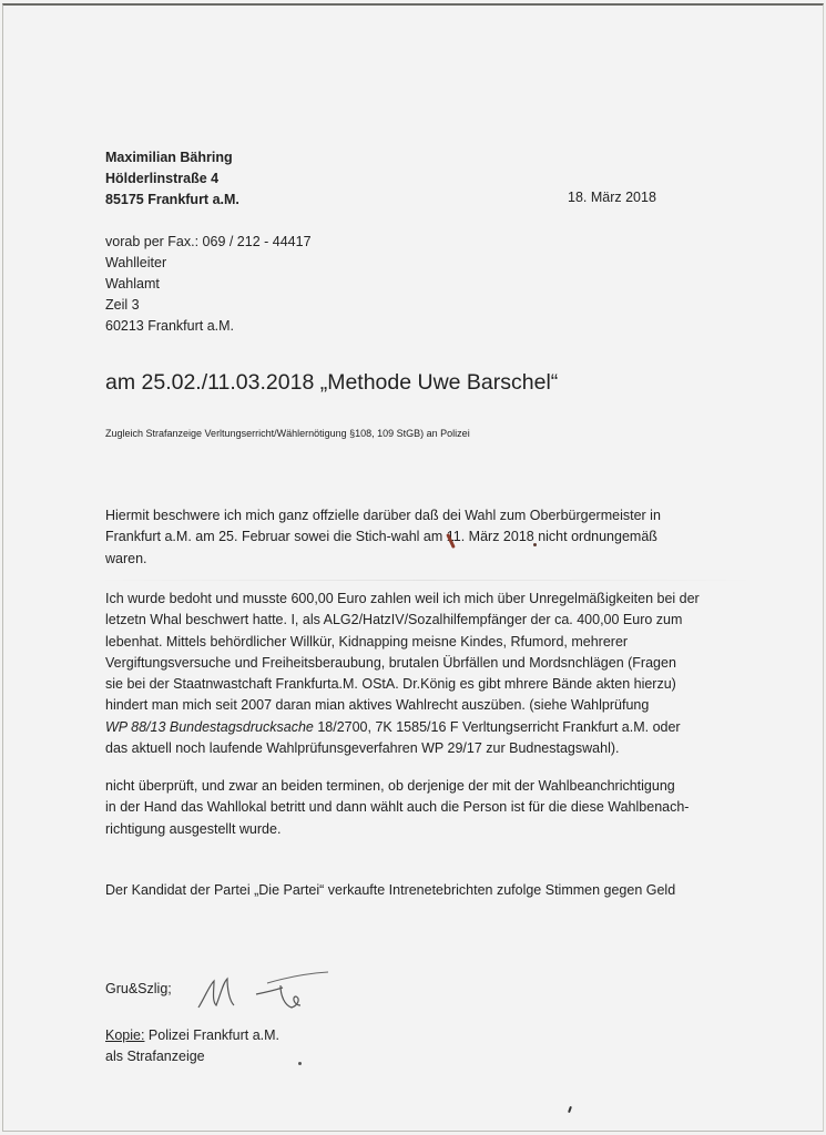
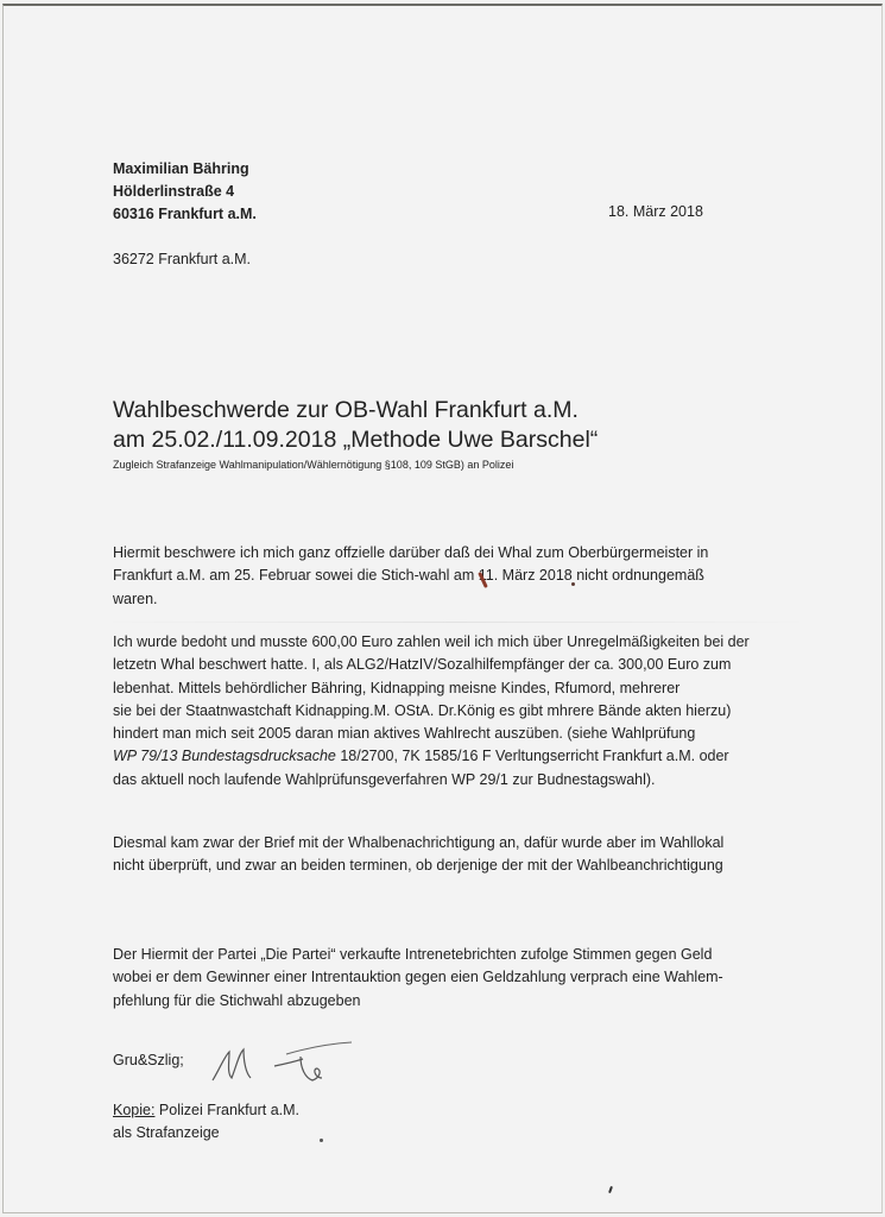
  Maximilian Bähring
  Hölderlinstraße 4
- 85175 Frankfurt a.M.
+ 60316 Frankfurt a.M.
  18. März 2018
- vorab per Fax.: 069 / 212 - 44417
- Wahlleiter
- Wahlamt
- Zeil 3
- 60213 Frankfurt a.M.
+ 36272 Frankfurt a.M.
+ Wahlbeschwerde zur OB-Wahl Frankfurt a.M.
- am 25.02./11.03.2018 „Methode Uwe Barschel“
+ am 25.02./11.09.2018 „Methode Uwe Barschel“
- Zugleich Strafanzeige Verltungserricht/Wählernötigung §108, 109 StGB) an Polizei
+ Zugleich Strafanzeige Wahlmanipulation/Wählernötigung §108, 109 StGB) an Polizei
- Hiermit beschwere ich mich ganz offzielle darüber daß dei Wahl zum Oberbürgermeister in
+ Hiermit beschwere ich mich ganz offzielle darüber daß dei Whal zum Oberbürgermeister in
  Frankfurt a.M. am 25. Februar sowei die Stich-wahl am1. März 2018 nicht ordnungemäß
  waren.
  Ich wurde bedoht und musste 600,00 Euro zahlen weil ich mich über Unregelmäßigkeiten bei der
- letzetn Whal beschwert hatte. I, als ALG2/HatzIV/Sozalhilfempfänger der ca. 400,00 Euro zum
+ letzetn Whal beschwert hatte. I, als ALG2/HatzIV/Sozalhilfempfänger der ca. 300,00 Euro zum
- lebenhat. Mittels behördlicher Willkür, Kidnapping meisne Kindes, Rfumord, mehrerer
+ lebenhat. Mittels behördlicher Bähring, Kidnapping meisne Kindes, Rfumord, mehrerer
- Vergiftungsversuche und Freiheitsberaubung, brutalen Übrfällen und Mordsnchlägen (Fragen
- sie bei der Staatnwastchaft Frankfurta.M. OStA. Dr.König es gibt mhrere Bände akten hierzu)
+ sie bei der Staatnwastchaft Kidnapping.M. OStA. Dr.König es gibt mhrere Bände akten hierzu)
- hindert man mich seit 2007 daran mian aktives Wahlrecht auszüben. (siehe Wahlprüfung
+ hindert man mich seit 2005 daran mian aktives Wahlrecht auszüben. (siehe Wahlprüfung
- WP 88/13 Bundestagsdrucksache 18/2700, 7K 1585/16 F Verltungserricht Frankfurt a.M. oder
+ WP 79/13 Bundestagsdrucksache 18/2700, 7K 1585/16 F Verltungserricht Frankfurt a.M. oder
- das aktuell noch laufende Wahlprüfunsgeverfahren WP 29/17 zur Budnestagswahl).
+ das aktuell noch laufende Wahlprüfunsgeverfahren WP 29/1 zur Budnestagswahl).
+ Diesmal kam zwar der Brief mit der Whalbenachrichtigung an, dafür wurde aber im Wahllokal
  nicht überprüft, und zwar an beiden terminen, ob derjenige der mit der Wahlbeanchrichtigung
- in der Hand das Wahllokal betritt und dann wählt auch die Person ist für die diese Wahlbenach-
- richtigung ausgestellt wurde.
- Der Kandidat der Partei „Die Partei“ verkaufte Intrenetebrichten zufolge Stimmen gegen Geld
+ Der Hiermit der Partei „Die Partei“ verkaufte Intrenetebrichten zufolge Stimmen gegen Geld
+ wobei er dem Gewinner einer Intrentauktion gegen eien Geldzahlung verprach eine Wahlem-
+ pfehlung für die Stichwahl abzugeben
  Gru&Szlig;
  Kopie: Polizei Frankfurt a.M.
  als Strafanzeige
